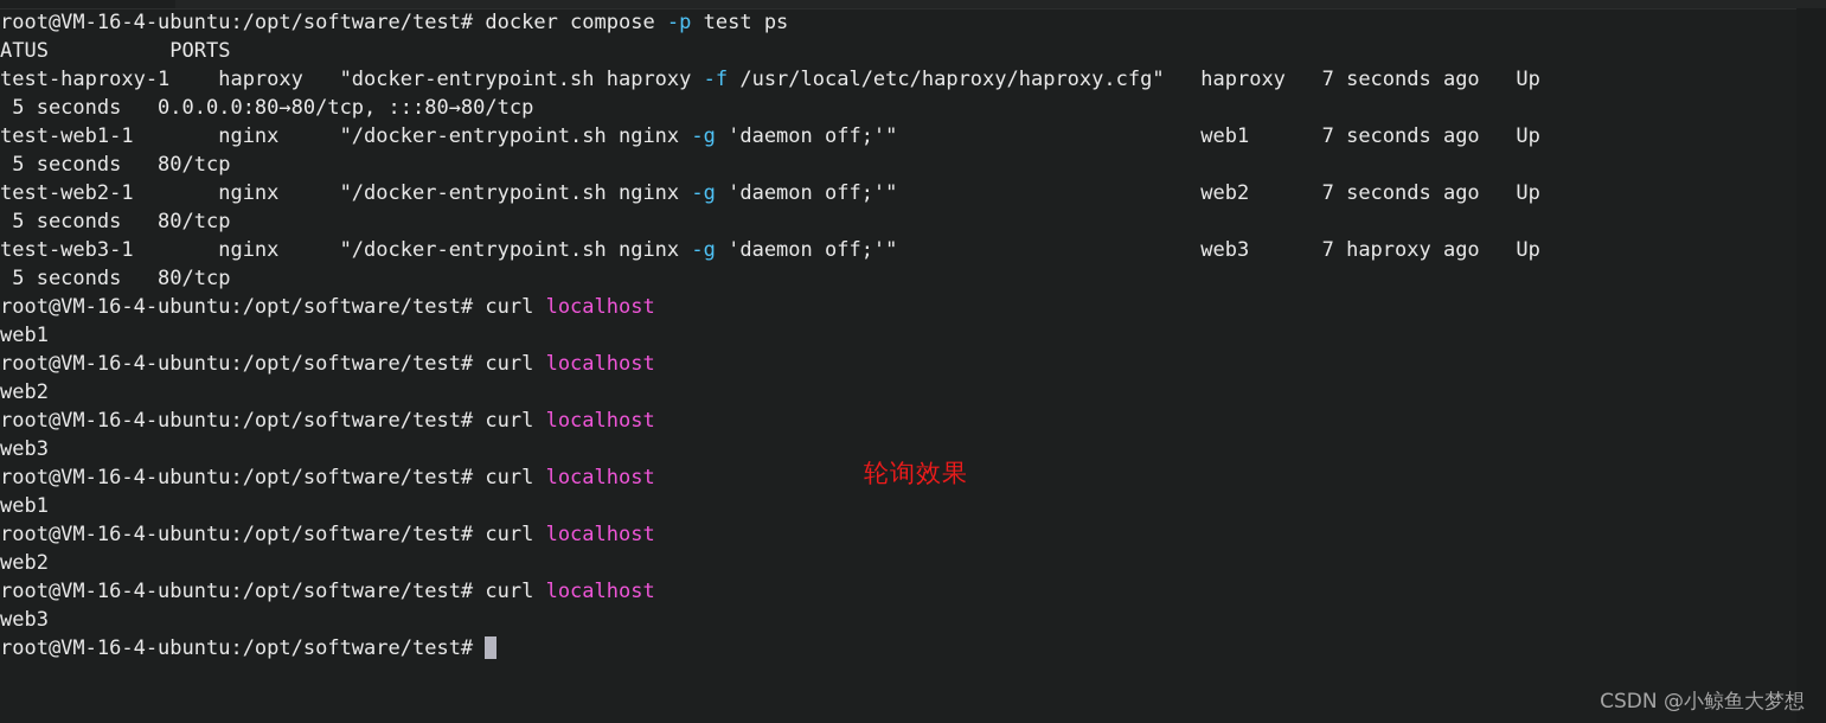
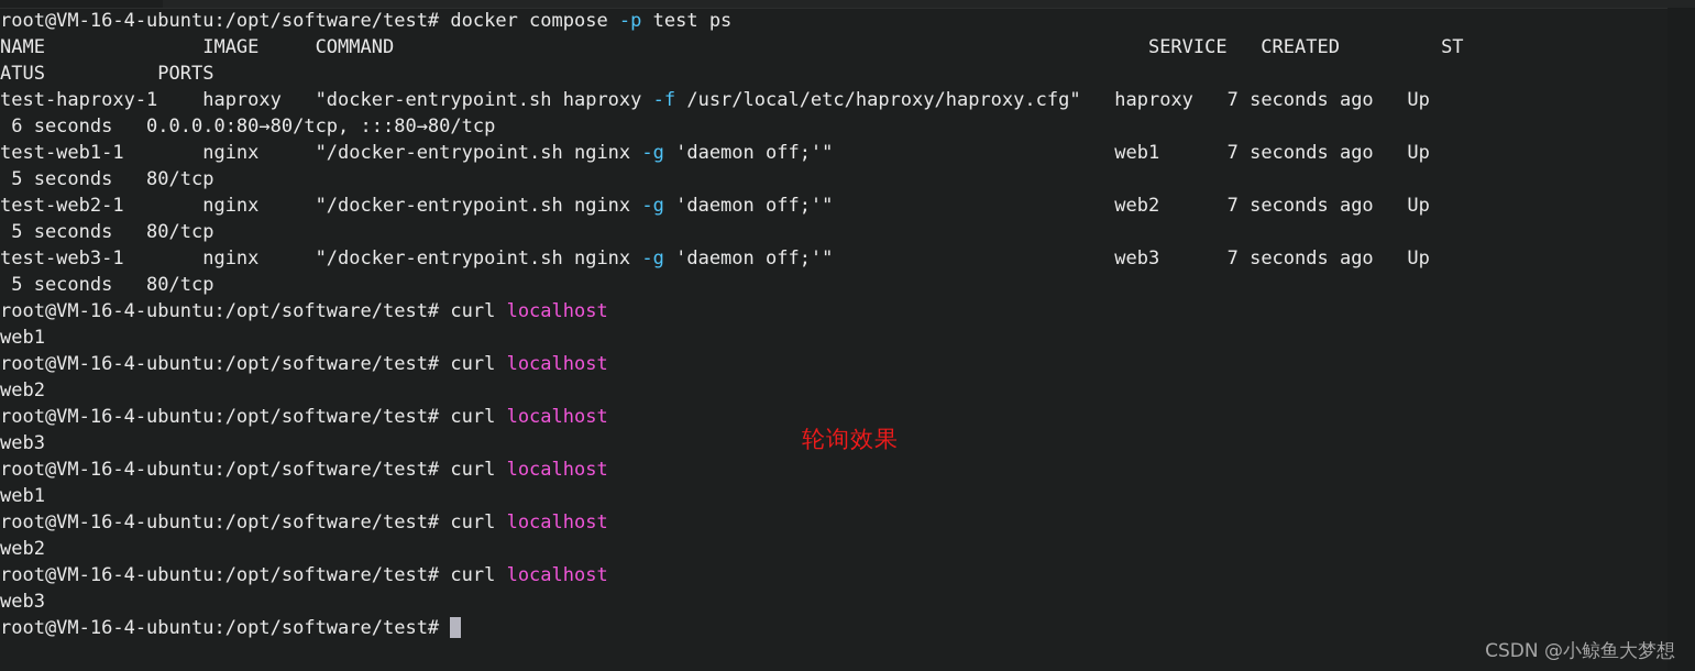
  root@VM-16-4-ubuntu:/opt/software/test# docker compose -p test ps
+ NAME IMAGE COMMAND SERVICE CREATED ST
  ATUS PORTS
  test-haproxy-1 haproxy "docker-entrypoint.sh haproxy -f /usr/local/etc/haproxy/haproxy.cfg" haproxy 7 seconds ago Up
- 5 seconds 0.0.0.0:80→80/tcp, :::80→80/tcp
+ 6 seconds 0.0.0.0:80→80/tcp, :::80→80/tcp
  test-web1-1 nginx "/docker-entrypoint.sh nginx -g 'daemon off;'" web1 7 seconds ago Up
  5 seconds 80/tcp
  test-web2-1 nginx "/docker-entrypoint.sh nginx -g 'daemon off;'" web2 7 seconds ago Up
  5 seconds 80/tcp
- test-web3-1 nginx "/docker-entrypoint.sh nginx -g 'daemon off;'" web3 7 haproxy ago Up
+ test-web3-1 nginx "/docker-entrypoint.sh nginx -g 'daemon off;'" web3 7 seconds ago Up
  5 seconds 80/tcp
  root@VM-16-4-ubuntu:/opt/software/test# curl localhost
  web1
  root@VM-16-4-ubuntu:/opt/software/test# curl localhost
  web2
  root@VM-16-4-ubuntu:/opt/software/test# curl localhost
  web3
  root@VM-16-4-ubuntu:/opt/software/test# curl localhost
  web1
  root@VM-16-4-ubuntu:/opt/software/test# curl localhost
  web2
  root@VM-16-4-ubuntu:/opt/software/test# curl localhost
  web3
  root@VM-16-4-ubuntu:/opt/software/test#
  轮询效果
  CSDN @小鲸鱼大梦想
